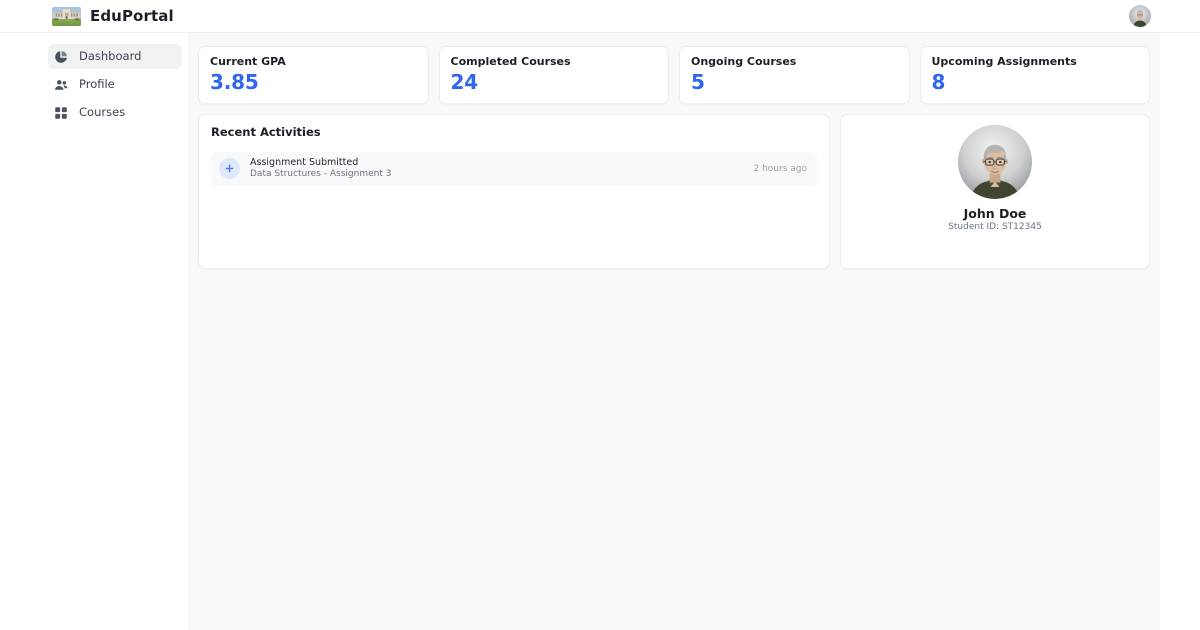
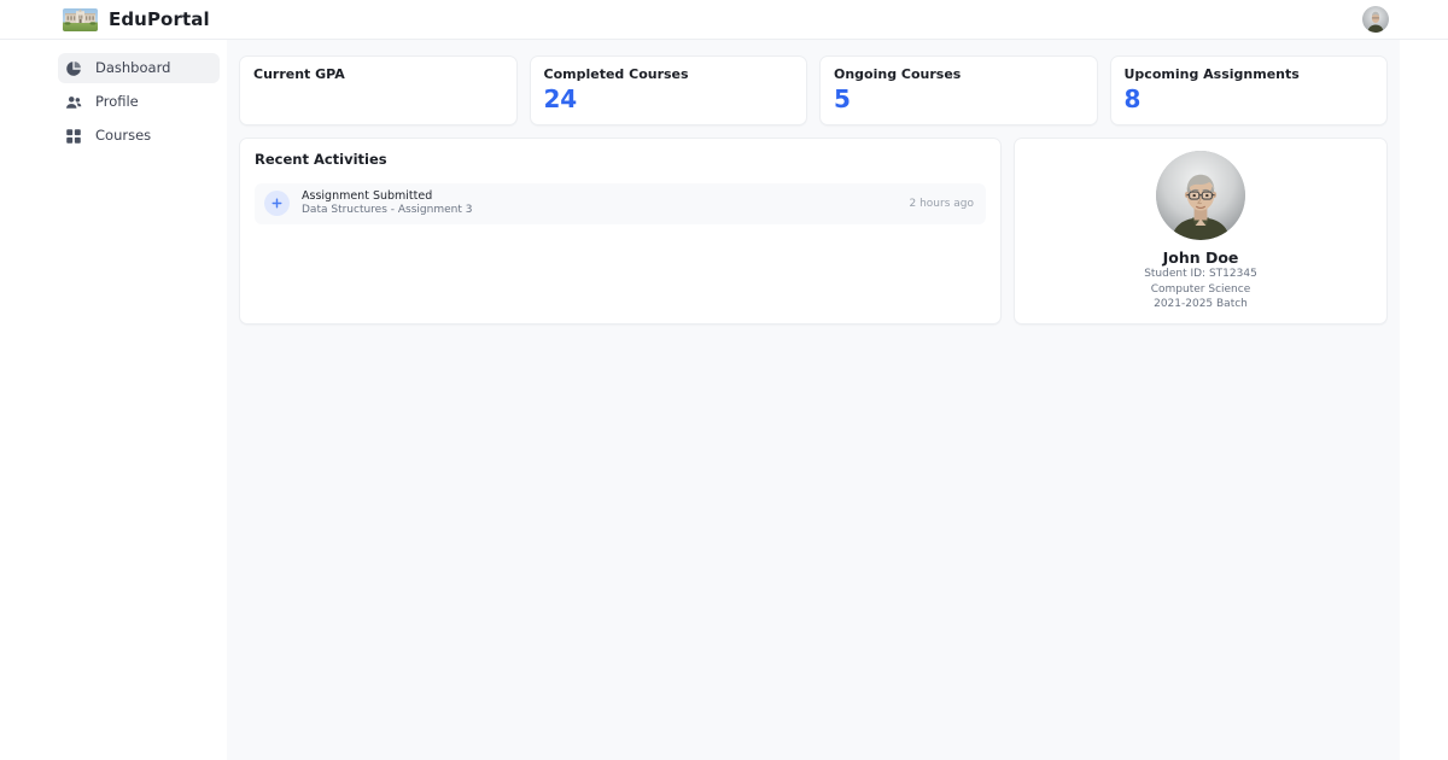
  EduPortal
  Dashboard
  Profile
  Courses
  Current GPA
- 3.85
  Completed Courses
  24
  Ongoing Courses
  5
  Upcoming Assignments
  8
  Recent Activities
  Assignment Submitted
  Data Structures - Assignment 3
  2 hours ago
  John Doe
  Student ID: ST12345
+ Computer Science
+ 2021-2025 Batch
